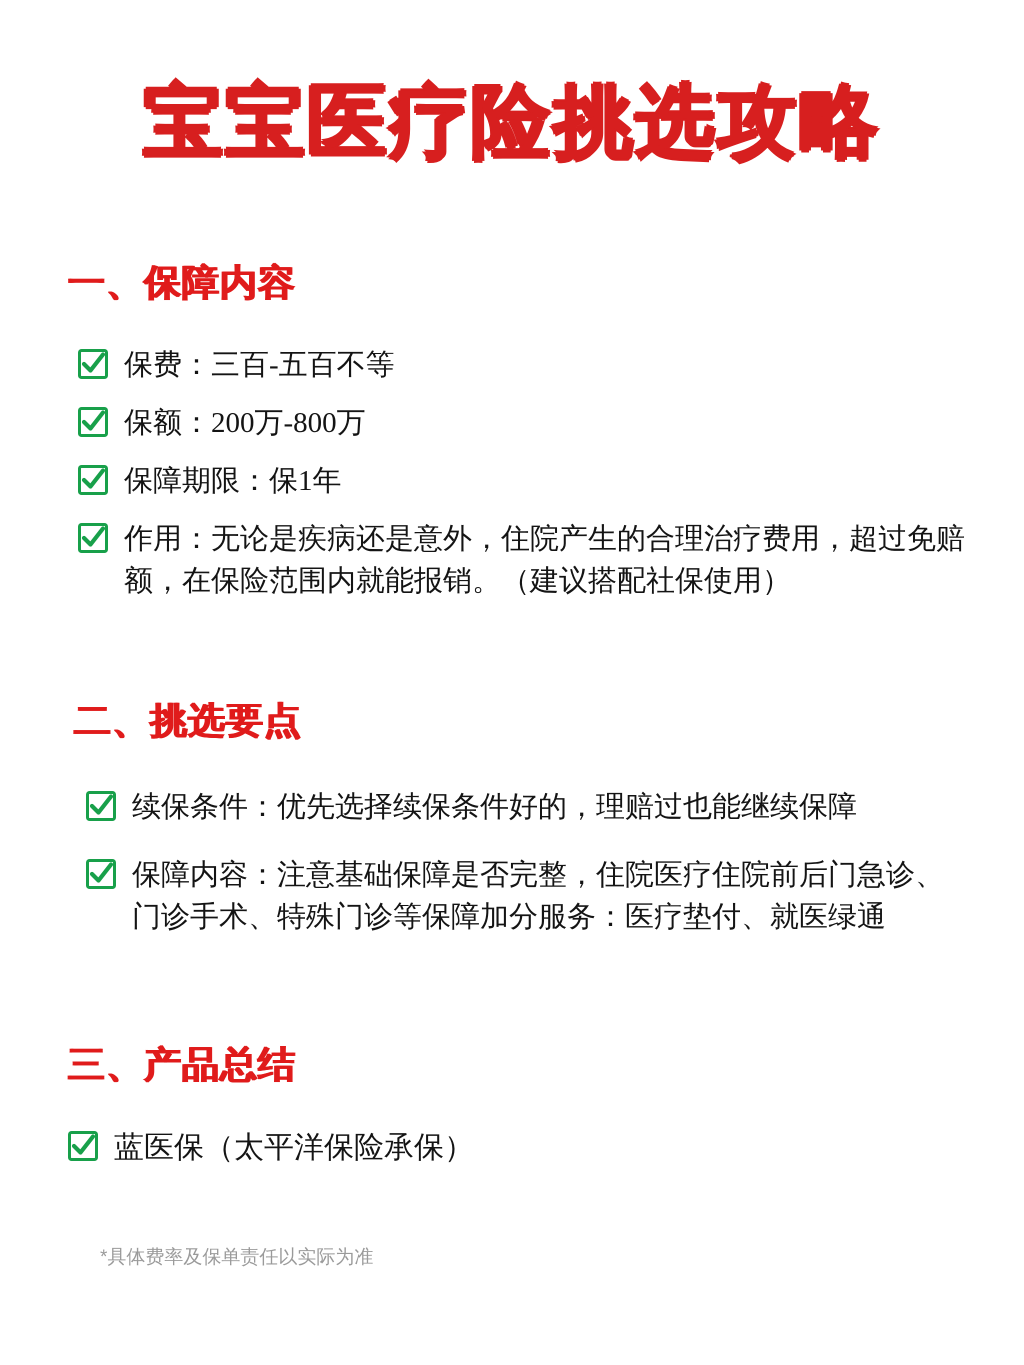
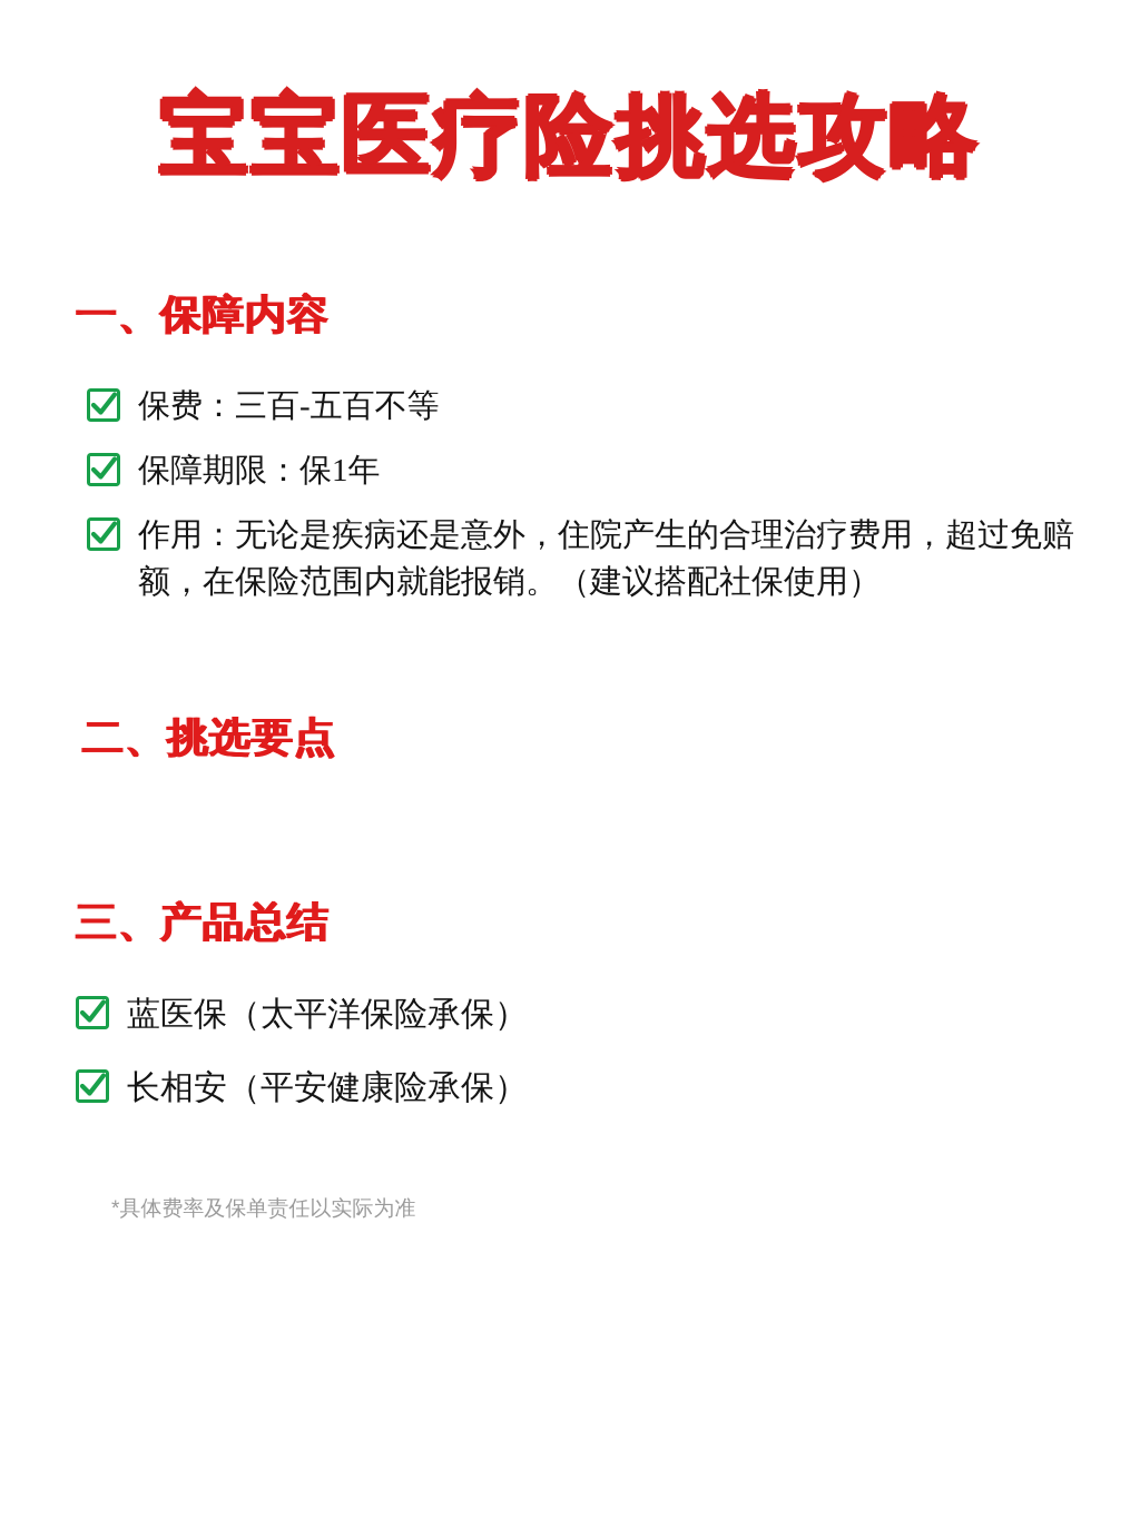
  宝宝医疗险挑选攻略
  一、保障内容
  保费：三百-五百不等
- 保额：200万-800万
  保障期限：保1年
  作用：无论是疾病还是意外，住院产生的合理治疗费用，超过免赔额，在保险范围内就能报销。（建议搭配社保使用）
  二、挑选要点
- 续保条件：优先选择续保条件好的，理赔过也能继续保障
- 保障内容：注意基础保障是否完整，住院医疗住院前后门急诊、门诊手术、特殊门诊等保障加分服务：医疗垫付、就医绿通
  三、产品总结
  蓝医保（太平洋保险承保）
+ 长相安（平安健康险承保）
  *具体费率及保单责任以实际为准
